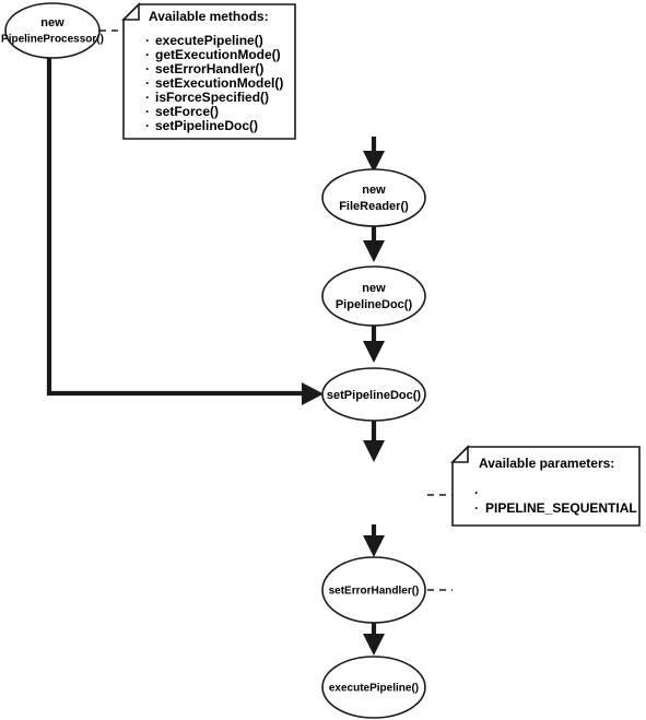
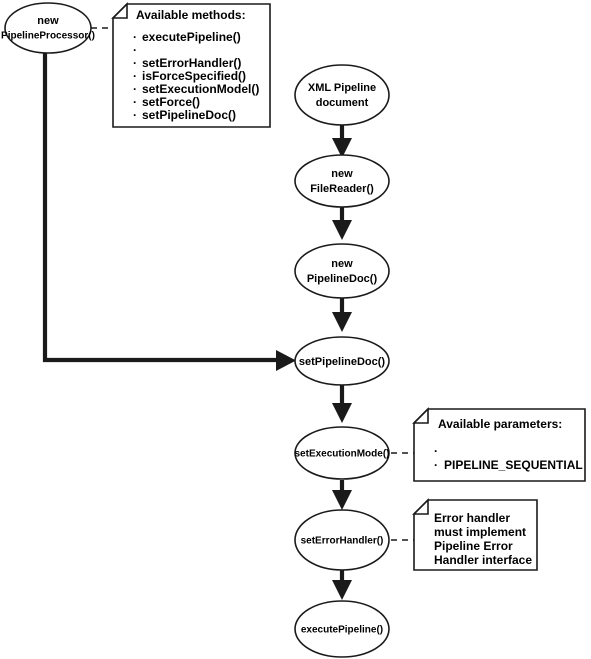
  new
  PipelineProcessor()
+ XML Pipeline
+ document
  new
  FileReader()
  new
  PipelineDoc()
  setPipelineDoc()
+ setExecutionMode()
  setErrorHandler()
  executePipeline()
  Available methods:
  ·
  executePipeline()
  ·
- getExecutionMode()
  ·
  setErrorHandler()
  ·
- setExecutionModel()
+ isForceSpecified()
  ·
- isForceSpecified()
+ setExecutionModel()
  ·
  setForce()
  ·
  setPipelineDoc()
  Available parameters:
  ·
  ·
  PIPELINE_SEQUENTIAL
+ Error handler
+ must implement
+ Pipeline Error
+ Handler interface
